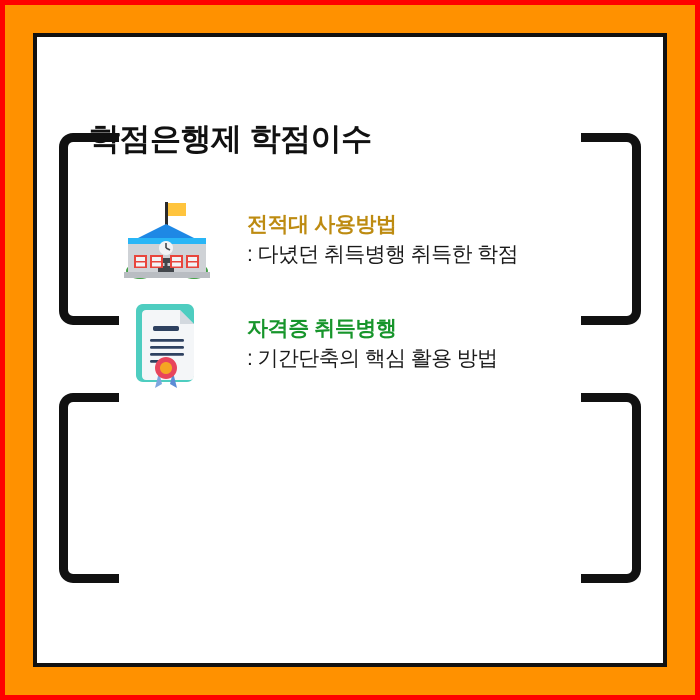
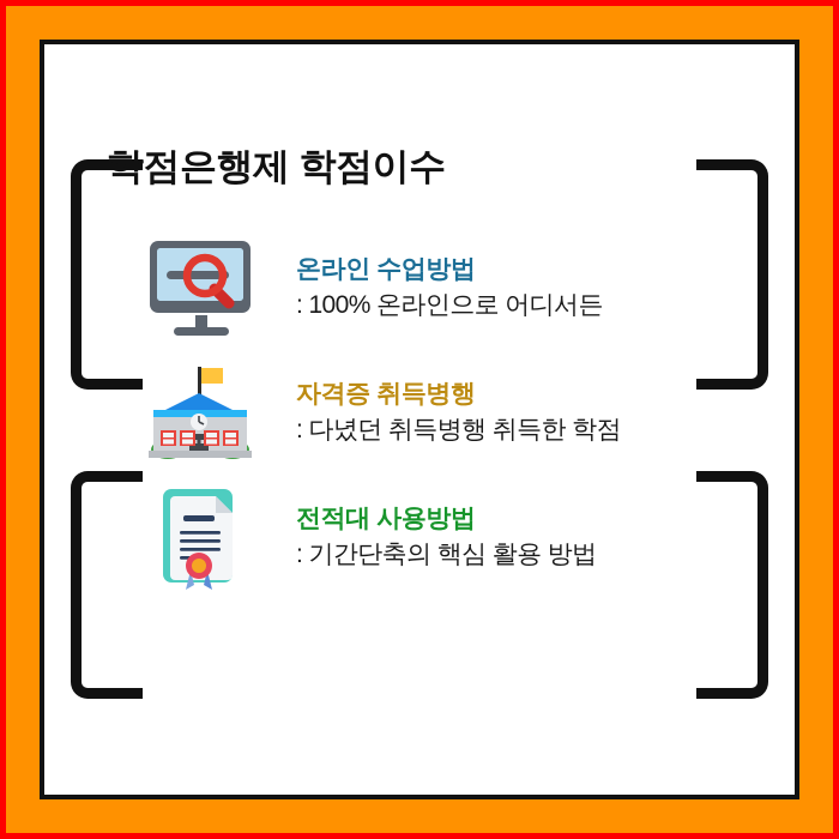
  학점은행제 학점이수
+ 온라인 수업방법
+ : 100% 온라인으로 어디서든
- 전적대 사용방법
+ 자격증 취득병행
  : 다녔던 취득병행 취득한 학점
- 자격증 취득병행
+ 전적대 사용방법
  : 기간단축의 핵심 활용 방법
